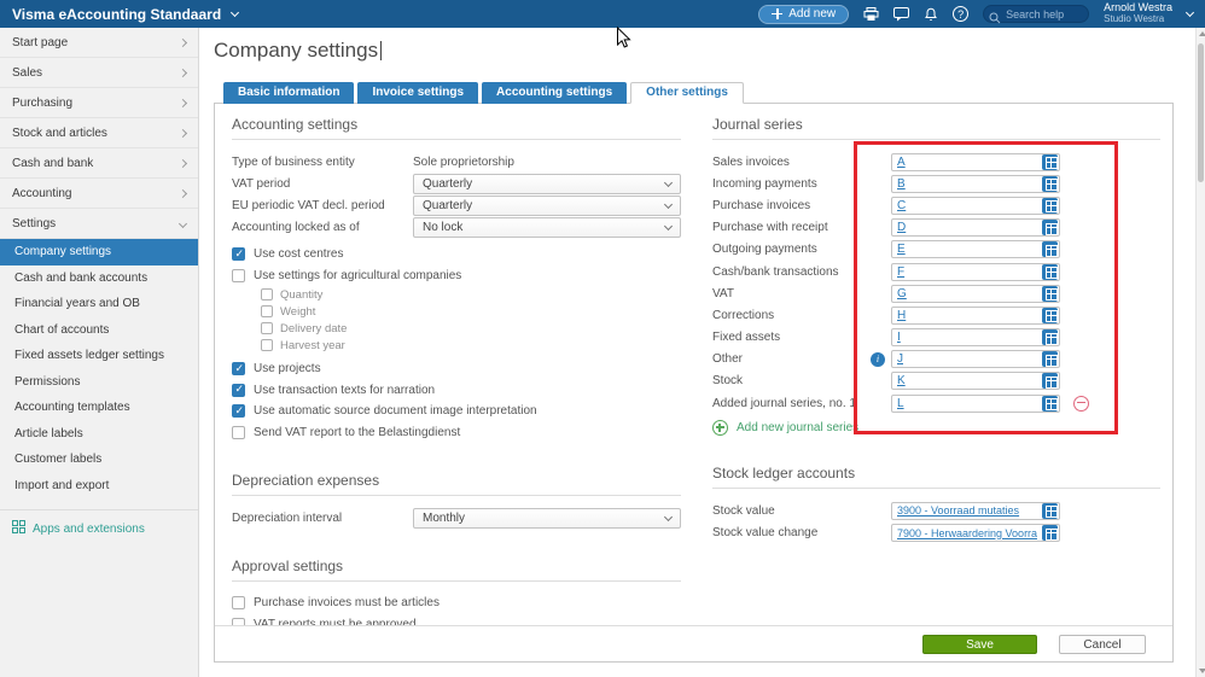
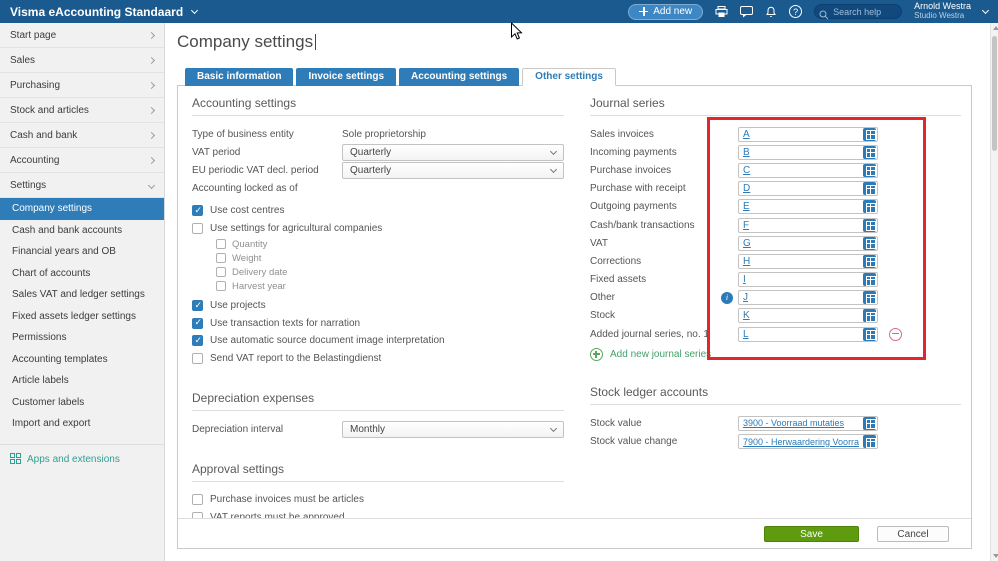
  Visma eAccounting Standaard
  Add new
  ?
  Search help
  Arnold Westra
  Studio Westra
  Start page
  Sales
  Purchasing
  Stock and articles
  Cash and bank
  Accounting
  Settings
  Company settings
  Cash and bank accounts
  Financial years and OB
  Chart of accounts
+ Sales VAT and ledger settings
  Fixed assets ledger settings
  Permissions
  Accounting templates
  Article labels
  Customer labels
  Import and export
  Apps and extensions
  Company settings
  Basic information
  Invoice settings
  Accounting settings
  Other settings
  Accounting settings
  Type of business entity
  Sole proprietorship
  VAT period
  Quarterly
  EU periodic VAT decl. period
  Quarterly
  Accounting locked as of
- No lock
  Use cost centres
  Use settings for agricultural companies
  Quantity
  Weight
  Delivery date
  Harvest year
  Use projects
  Use transaction texts for narration
  Use automatic source document image interpretation
  Send VAT report to the Belastingdienst
  Depreciation expenses
  Depreciation interval
  Monthly
  Approval settings
  Purchase invoices must be articles
  Journal series
  Sales invoices
  A
  Incoming payments
  B
  Purchase invoices
  C
  Purchase with receipt
  D
  Outgoing payments
  E
  Cash/bank transactions
  F
  VAT
  G
  Corrections
  H
  Fixed assets
  I
  Other
  i
  J
  Stock
  K
  Added journal series, no. 1
  L
  Add new journal series
  Stock ledger accounts
  Stock value
  3900 - Voorraad mutaties
  Stock value change
  7900 - Herwaardering Voorra
  Save
  Cancel
